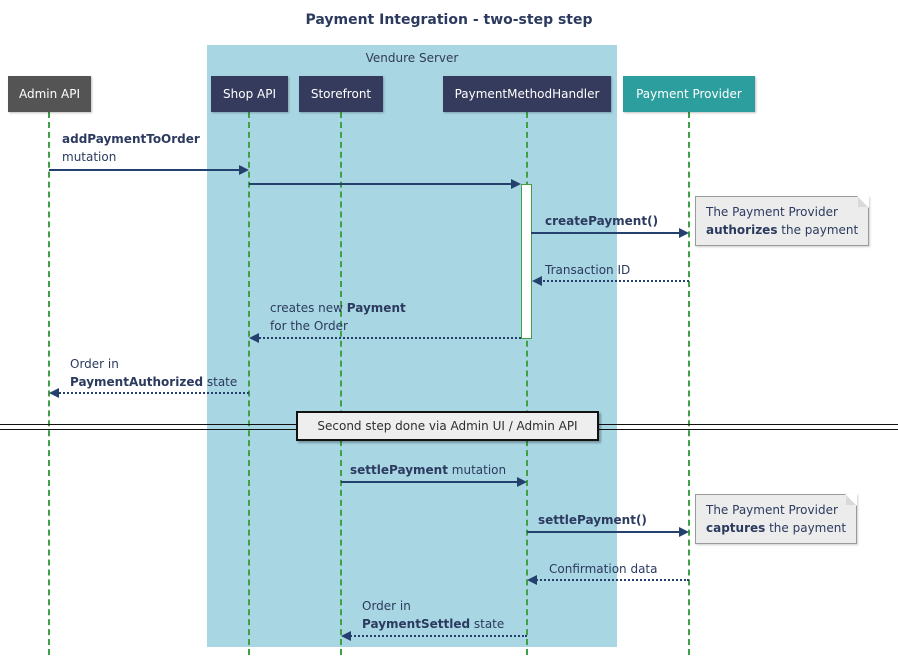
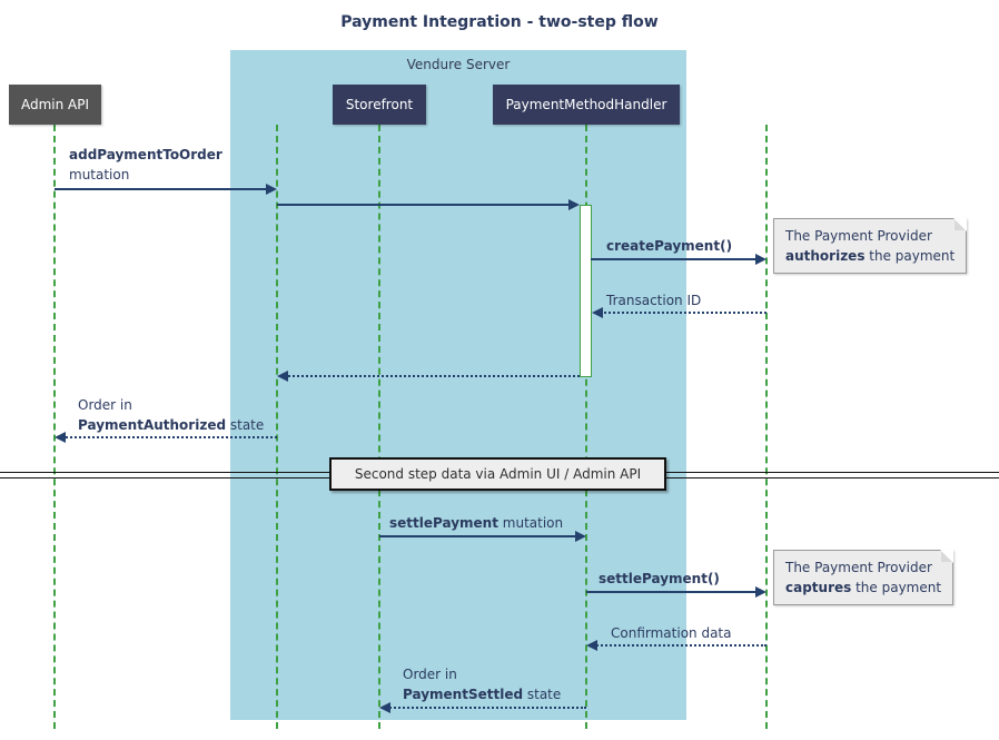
- Payment Integration - two-step step
+ Payment Integration - two-step flow
  Vendure Server
- Second step done via Admin UI / Admin API
+ Second step data via Admin UI / Admin API
  addPaymentToOrder
  mutation
  createPayment()
  The Payment Provider
  authorizes the payment
  Transaction ID
- creates new Payment
- for the Order
  Order in
  PaymentAuthorized state
  settlePayment mutation
  settlePayment()
  The Payment Provider
  captures the payment
  Confirmation data
  Order in
  PaymentSettled state
  Admin API
- Shop API
  Storefront
  PaymentMethodHandler
- Payment Provider
